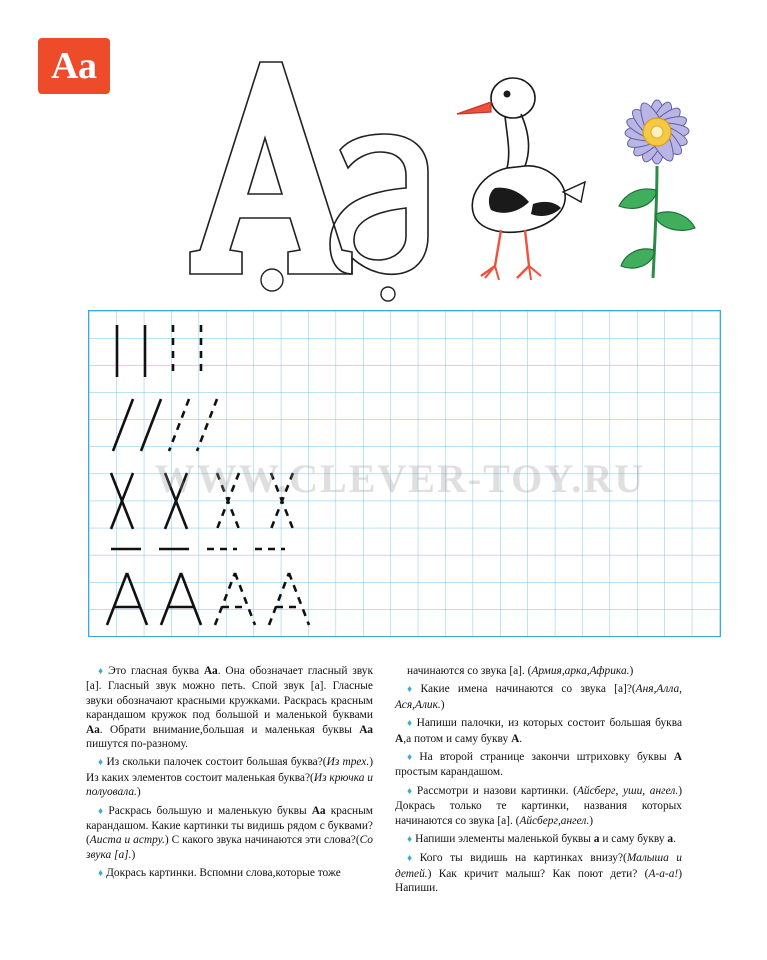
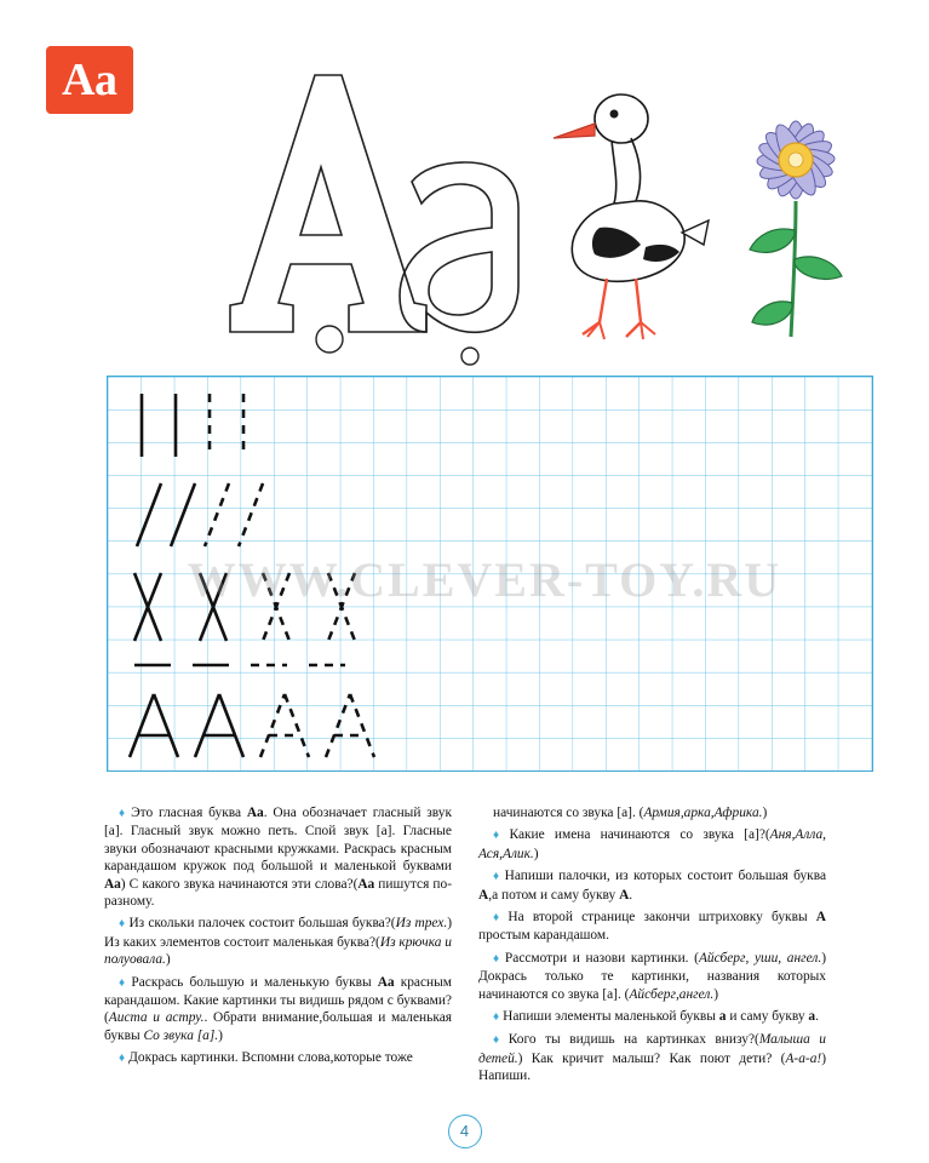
  Аа
  WWW.CLEVER-TOY.RU
- ♦ Это гласная буква Аа. Она обозначает гласный звук [а]. Гласный звук можно петь. Спой звук [а]. Гласные звуки обозначают красными кружками. Раскрась красным карандашом кружок под большой и маленькой буквами Аа. Обрати внимание,большая и маленькая буквы Аа пишутся по-разному.
+ ♦ Это гласная буква Аа. Она обозначает гласный звук [а]. Гласный звук можно петь. Спой звук [а]. Гласные звуки обозначают красными кружками. Раскрась красным карандашом кружок под большой и маленькой буквами Аа) С какого звука начинаются эти слова?(Аа пишутся по-разному.
  ♦ Из скольки палочек состоит большая буква?(Из трех.) Из каких элементов состоит маленькая буква?(Из крючка и полуовала.)
- ♦ Раскрась большую и маленькую буквы Аа красным карандашом. Какие картинки ты видишь рядом с буквами?(Аиста и астру.) С какого звука начинаются эти слова?(Со звука [а].)
+ ♦ Раскрась большую и маленькую буквы Аа красным карандашом. Какие картинки ты видишь рядом с буквами?(Аиста и астру.. Обрати внимание,большая и маленькая буквы Со звука [а].)
  ♦ Докрась картинки. Вспомни слова,которые тоже
  начинаются со звука [а]. (Армия,арка,Африка.)
  ♦ Какие имена начинаются со звука [а]?(Аня,Алла, Ася,Алик.)
  ♦ Напиши палочки, из которых состоит большая буква А,а потом и саму букву А.
  ♦ На второй странице закончи штриховку буквы А простым карандашом.
  ♦ Рассмотри и назови картинки. (Айсберг, уши, ангел.) Докрась только те картинки, названия которых начинаются со звука [а]. (Айсберг,ангел.)
  ♦ Напиши элементы маленькой буквы а и саму букву а.
  ♦ Кого ты видишь на картинках внизу?(Малыша и детей.) Как кричит малыш? Как поют дети? (А-а-а!) Напиши.
+ 4
